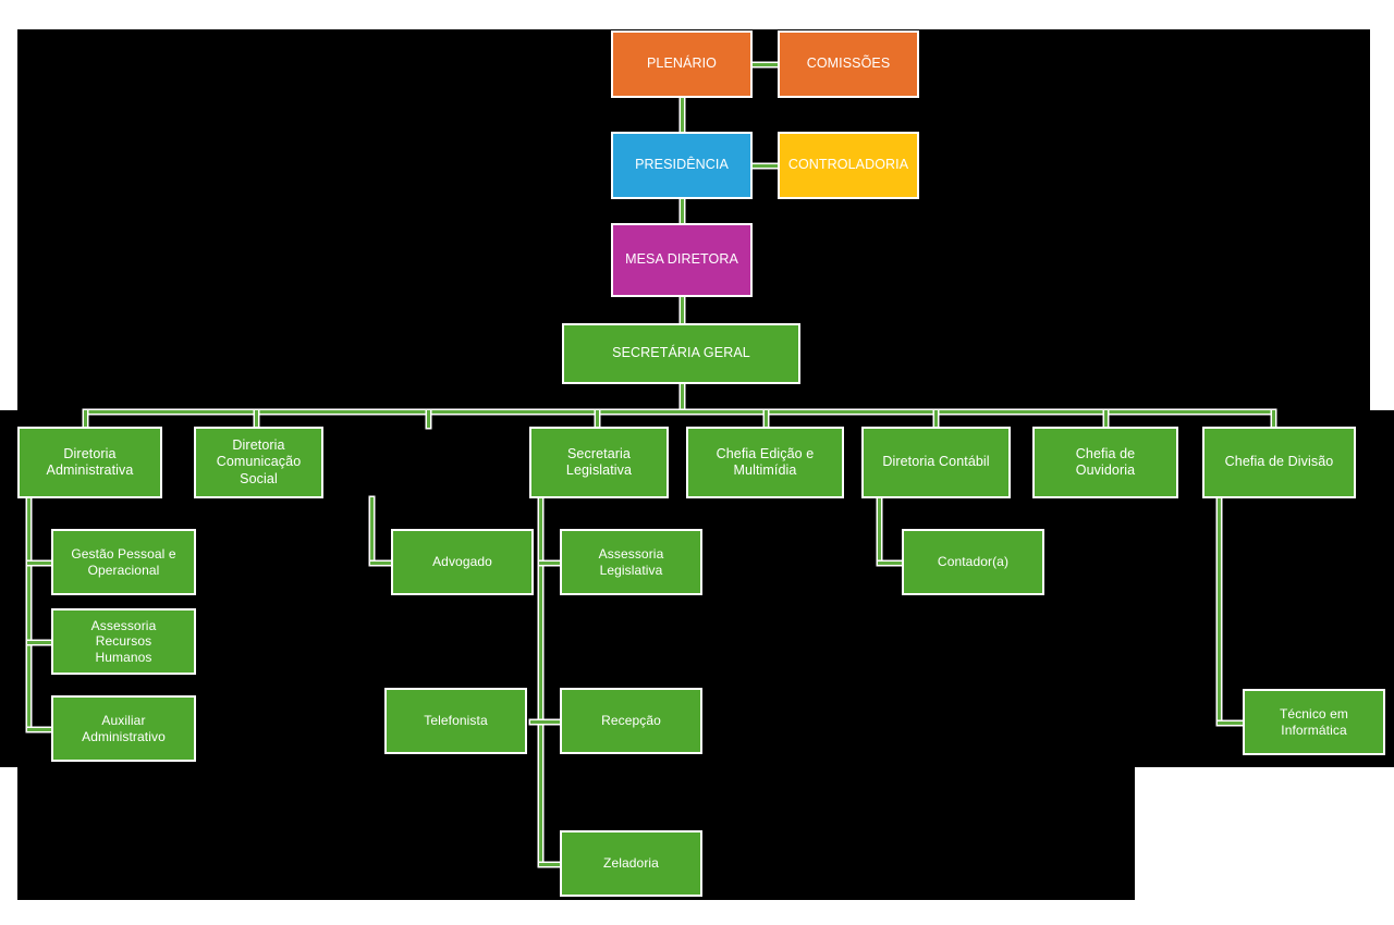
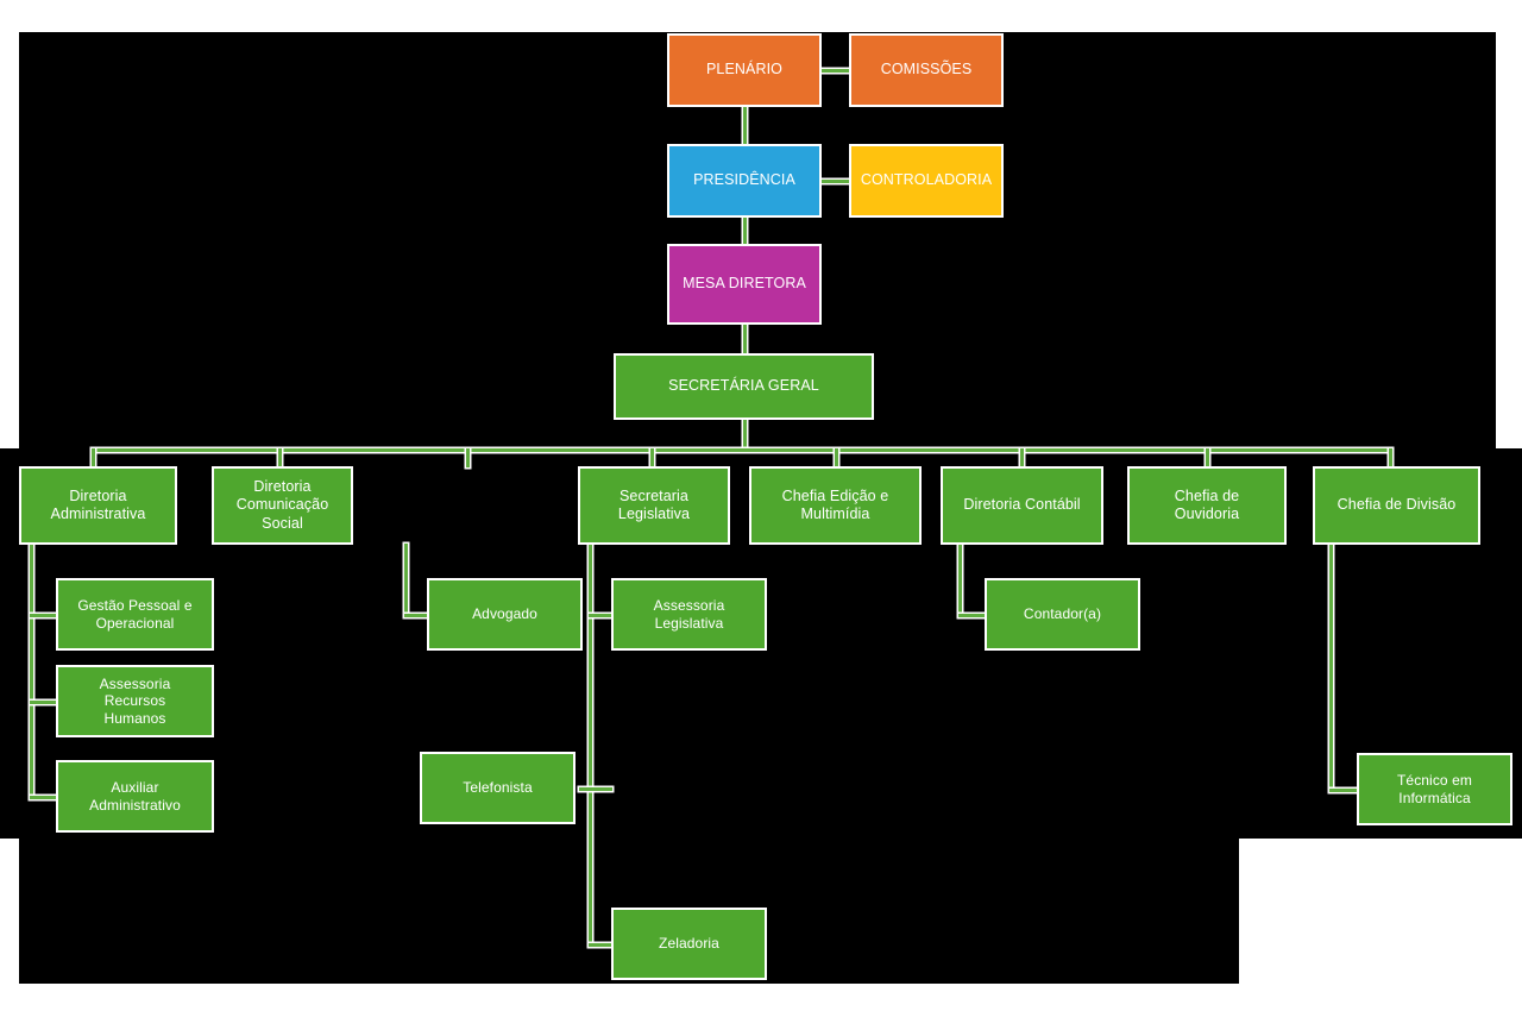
  PLENÁRIO
  COMISSÕES
  PRESIDÊNCIA
  CONTROLADORIA
  MESA DIRETORA
  SECRETÁRIA GERAL
  Diretoria
  Administrativa
  Diretoria
  Comunicação
  Social
  Secretaria
  Legislativa
  Chefia Edição e
  Multimídia
  Diretoria Contábil
  Chefia de
  Ouvidoria
  Chefia de Divisão
  Gestão Pessoal e
  Operacional
  Assessoria
  Recursos
  Humanos
  Auxiliar
  Administrativo
  Advogado
  Assessoria
  Legislativa
  Contador(a)
  Telefonista
- Recepção
  Zeladoria
  Técnico em
  Informática
